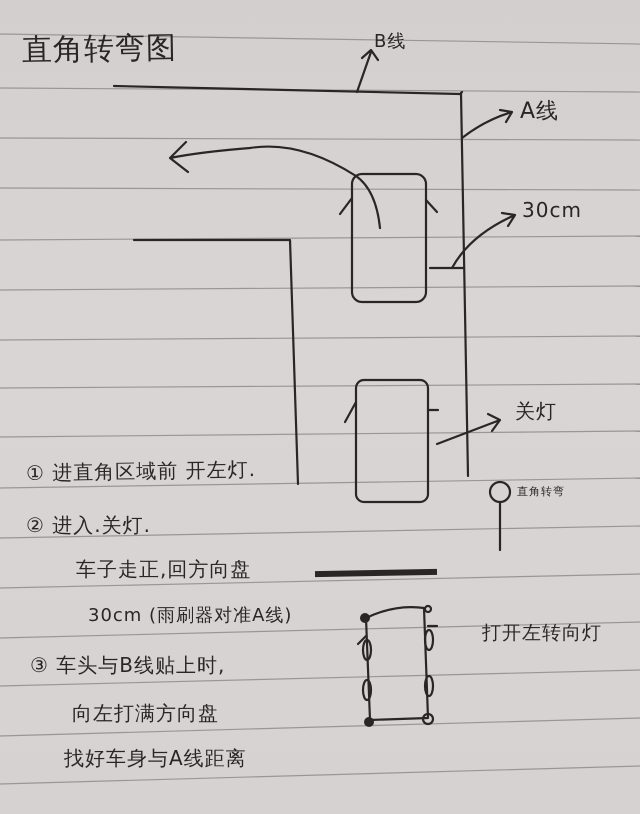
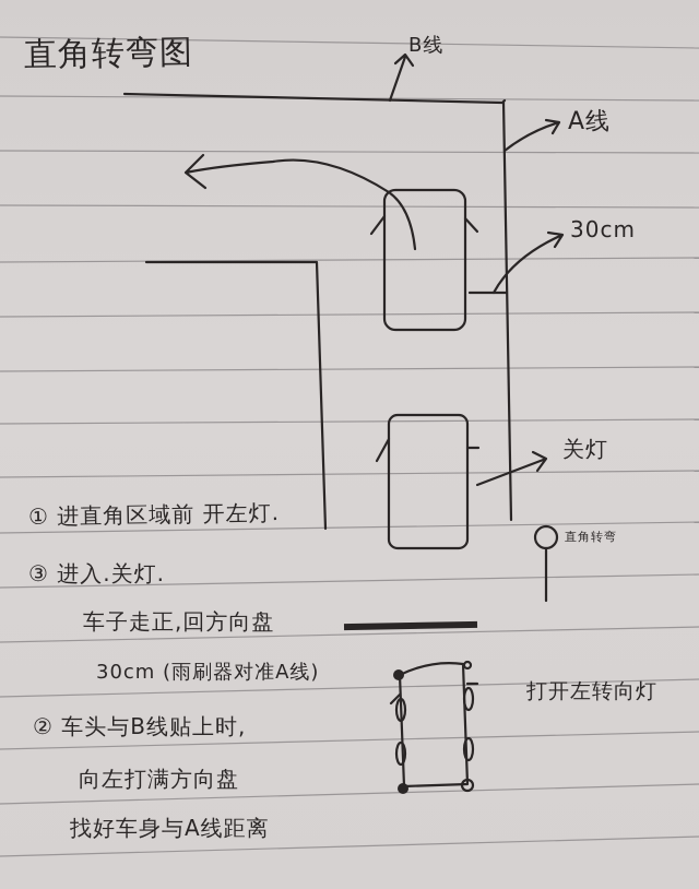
  直角转弯图
  B线
  A线
  30cm
  关灯
  直角转弯
  打开左转向灯
  ① 进直角区域前 开左灯.
- ② 进入.关灯.
+ ③ 进入.关灯.
  车子走正,回方向盘
  30cm (雨刷器对准A线)
- ③ 车头与B线贴上时,
+ ② 车头与B线贴上时,
  向左打满方向盘
  找好车身与A线距离
